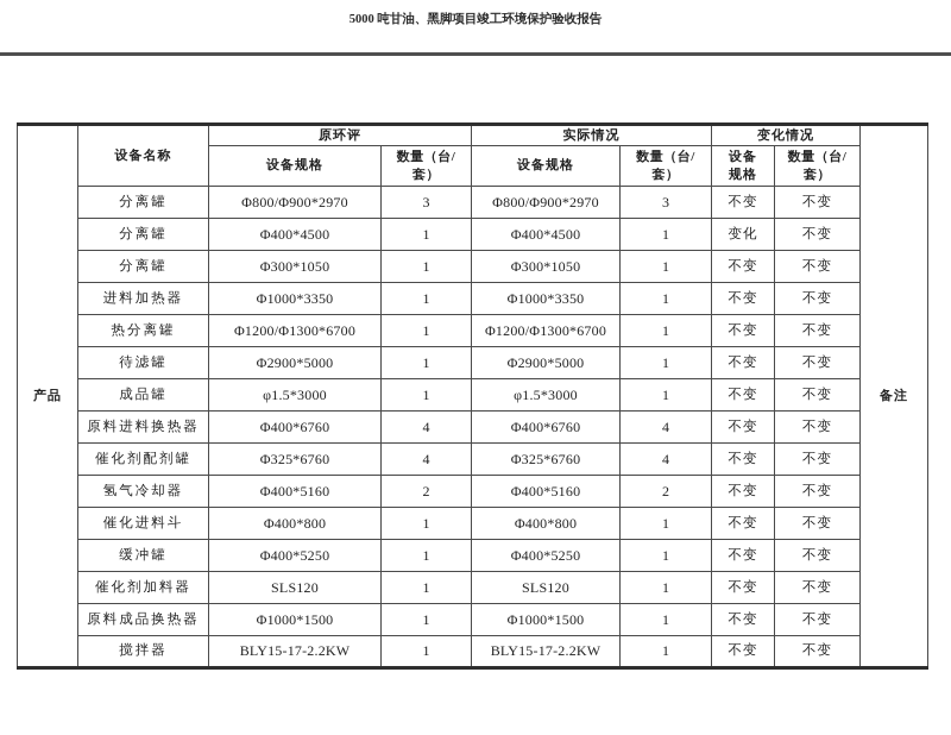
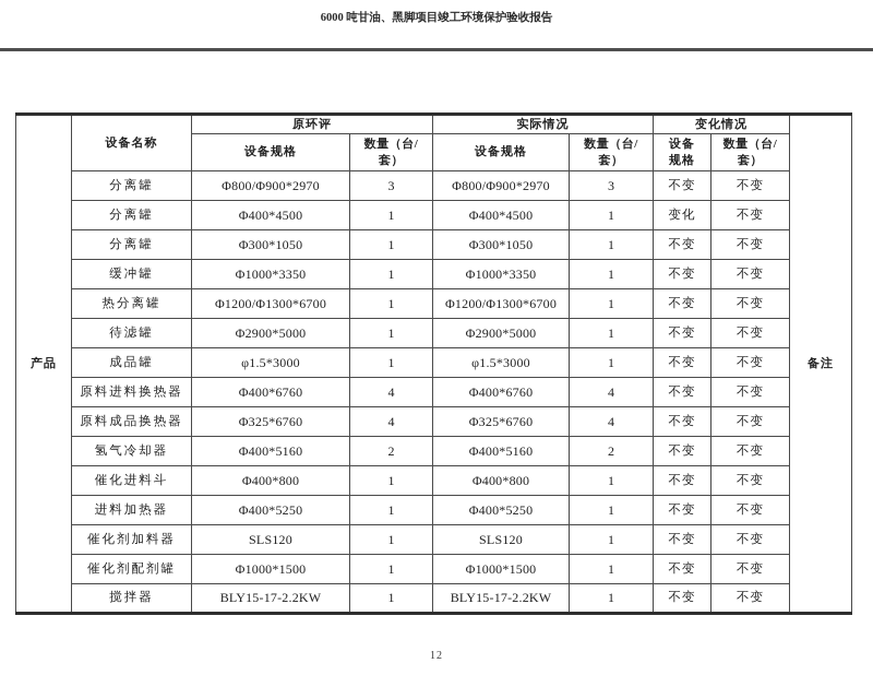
- 5000 吨甘油、黑脚项目竣工环境保护验收报告
+ 6000 吨甘油、黑脚项目竣工环境保护验收报告
  产品	设备名称	原环评	实际情况	变化情况	备注
  设备规格	数量（台/套）	设备规格	数量（台/套）	设备规格	数量（台/套）
  分离罐	Φ800/Φ900*2970	3	Φ800/Φ900*2970	3	不变	不变
  分离罐	Φ400*4500	1	Φ400*4500	1	变化	不变
  分离罐	Φ300*1050	1	Φ300*1050	1	不变	不变
- 进料加热器	Φ1000*3350	1	Φ1000*3350	1	不变	不变
+ 缓冲罐	Φ1000*3350	1	Φ1000*3350	1	不变	不变
  热分离罐	Φ1200/Φ1300*6700	1	Φ1200/Φ1300*6700	1	不变	不变
  待滤罐	Φ2900*5000	1	Φ2900*5000	1	不变	不变
  成品罐	φ1.5*3000	1	φ1.5*3000	1	不变	不变
  原料进料换热器	Φ400*6760	4	Φ400*6760	4	不变	不变
- 催化剂配剂罐	Φ325*6760	4	Φ325*6760	4	不变	不变
+ 原料成品换热器	Φ325*6760	4	Φ325*6760	4	不变	不变
  氢气冷却器	Φ400*5160	2	Φ400*5160	2	不变	不变
  催化进料斗	Φ400*800	1	Φ400*800	1	不变	不变
- 缓冲罐	Φ400*5250	1	Φ400*5250	1	不变	不变
+ 进料加热器	Φ400*5250	1	Φ400*5250	1	不变	不变
  催化剂加料器	SLS120	1	SLS120	1	不变	不变
- 原料成品换热器	Φ1000*1500	1	Φ1000*1500	1	不变	不变
+ 催化剂配剂罐	Φ1000*1500	1	Φ1000*1500	1	不变	不变
  搅拌器	BLY15-17-2.2KW	1	BLY15-17-2.2KW	1	不变	不变
+ 12
